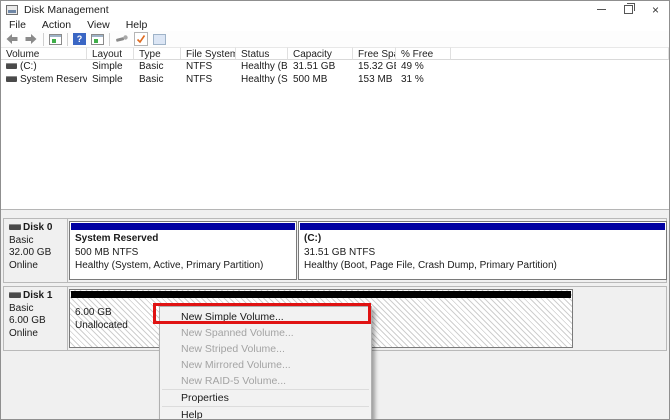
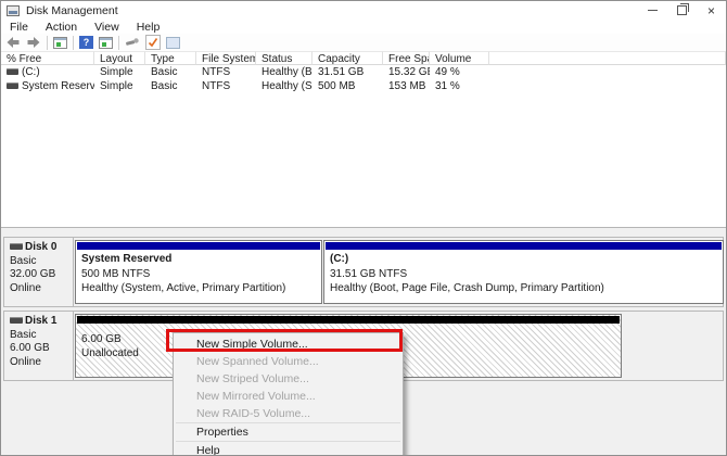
  Disk Management
  ×
  File
  Action
  View
  Help
  ?
- Volume
+ % Free
  Layout
  Type
  File System
  Status
  Capacity
- % Free
+ Volume
  (C:)
  Simple
  Basic
  NTFS
  Healthy (B
  31.51 GB
  15.32 G
  49 %
  System Reserv
  Simple
  Basic
  NTFS
  Healthy (S
  500 MB
  153 MB
  31 %
  Disk 0
  Basic
  32.00 GB
  Online
  System Reserved
  500 MB NTFS
  Healthy (System, Active, Primary Partition)
  (C:)
  31.51 GB NTFS
  Healthy (Boot, Page File, Crash Dump, Primary Partition)
  Disk 1
  Basic
  6.00 GB
  Online
  6.00 GB
  Unallocated
  New Simple Volume...
  New Spanned Volume...
  New Striped Volume...
  New Mirrored Volume...
  New RAID-5 Volume...
  Properties
  Help
